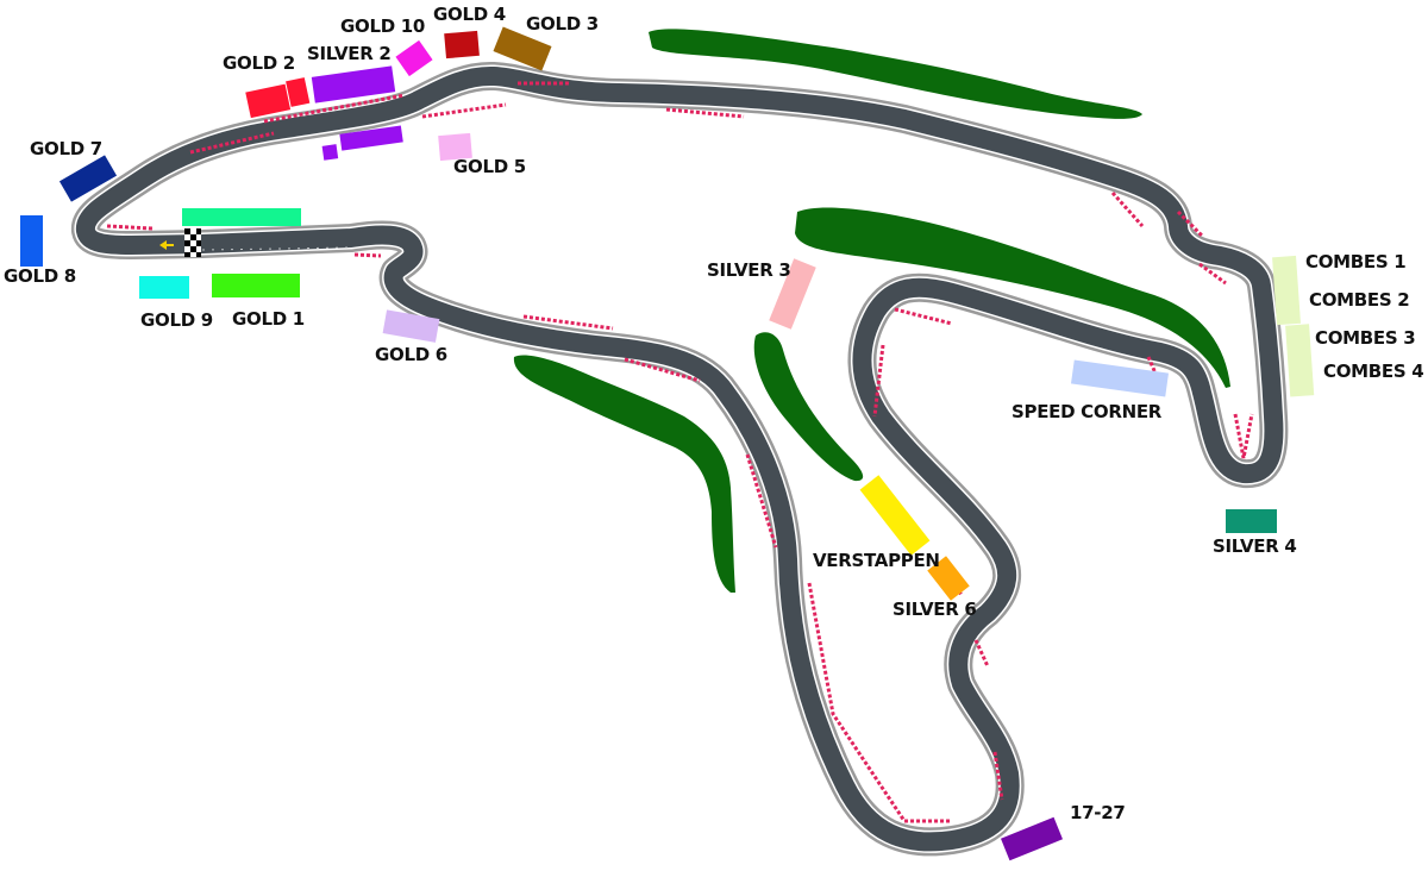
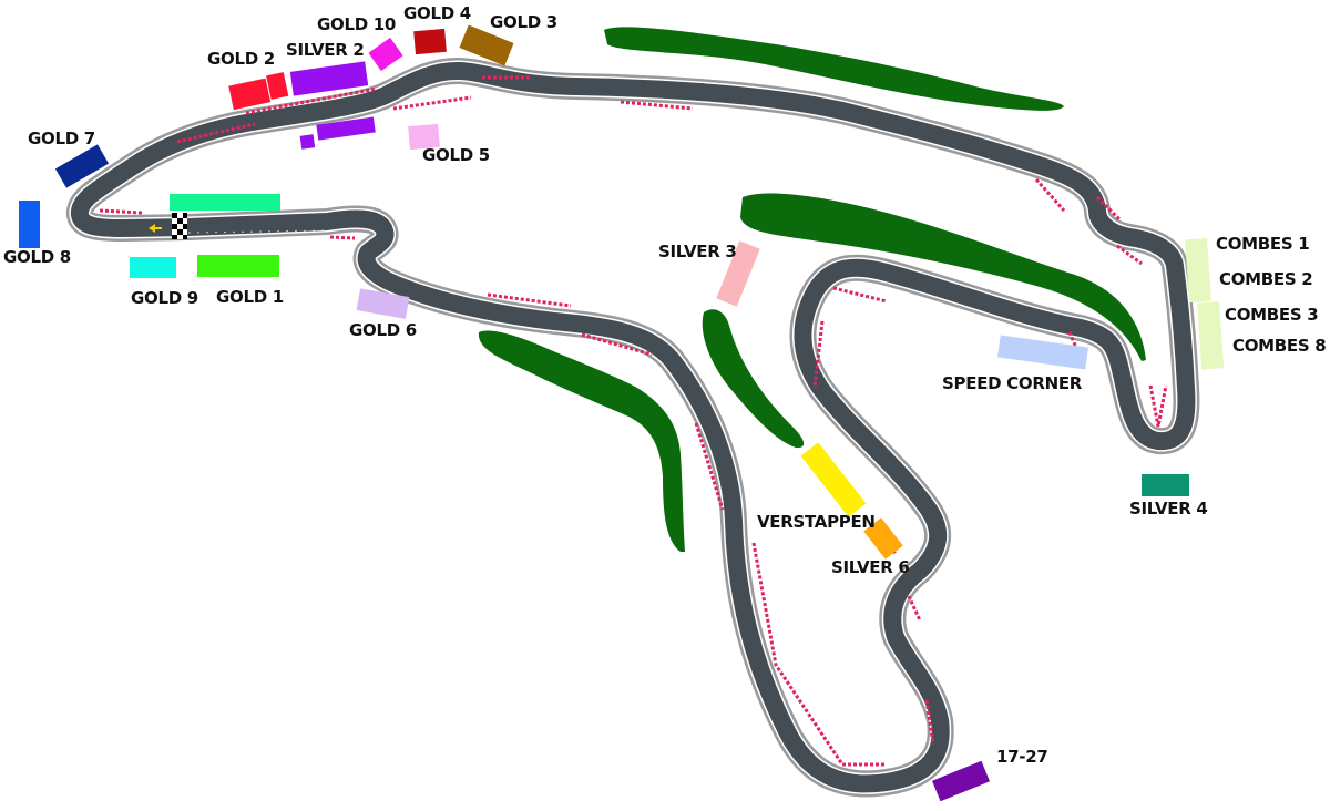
  GOLD 10
  GOLD 4
  GOLD 3
  GOLD 2
  SILVER 2
  GOLD 7
  GOLD 5
  GOLD 8
  GOLD 9
  GOLD 1
  GOLD 6
  SILVER 3
  COMBES 1
  COMBES 2
  COMBES 3
- COMBES 4
+ COMBES 8
  SPEED CORNER
  SILVER 4
  VERSTAPPEN
  SILVER 6
  17-27
